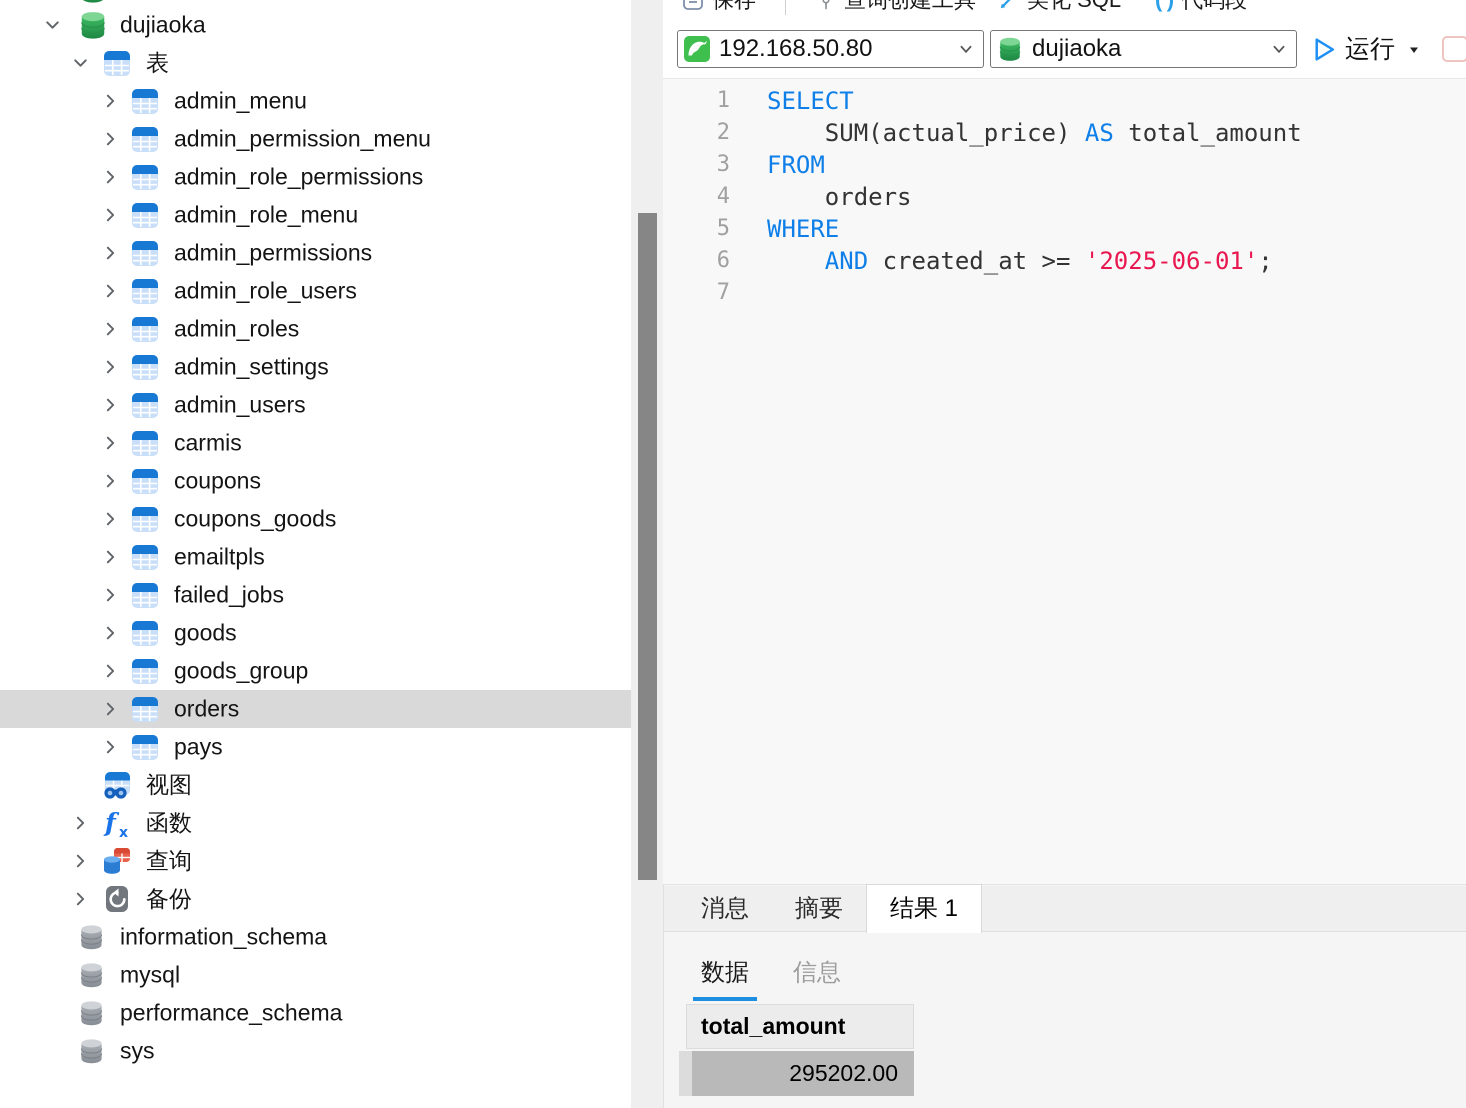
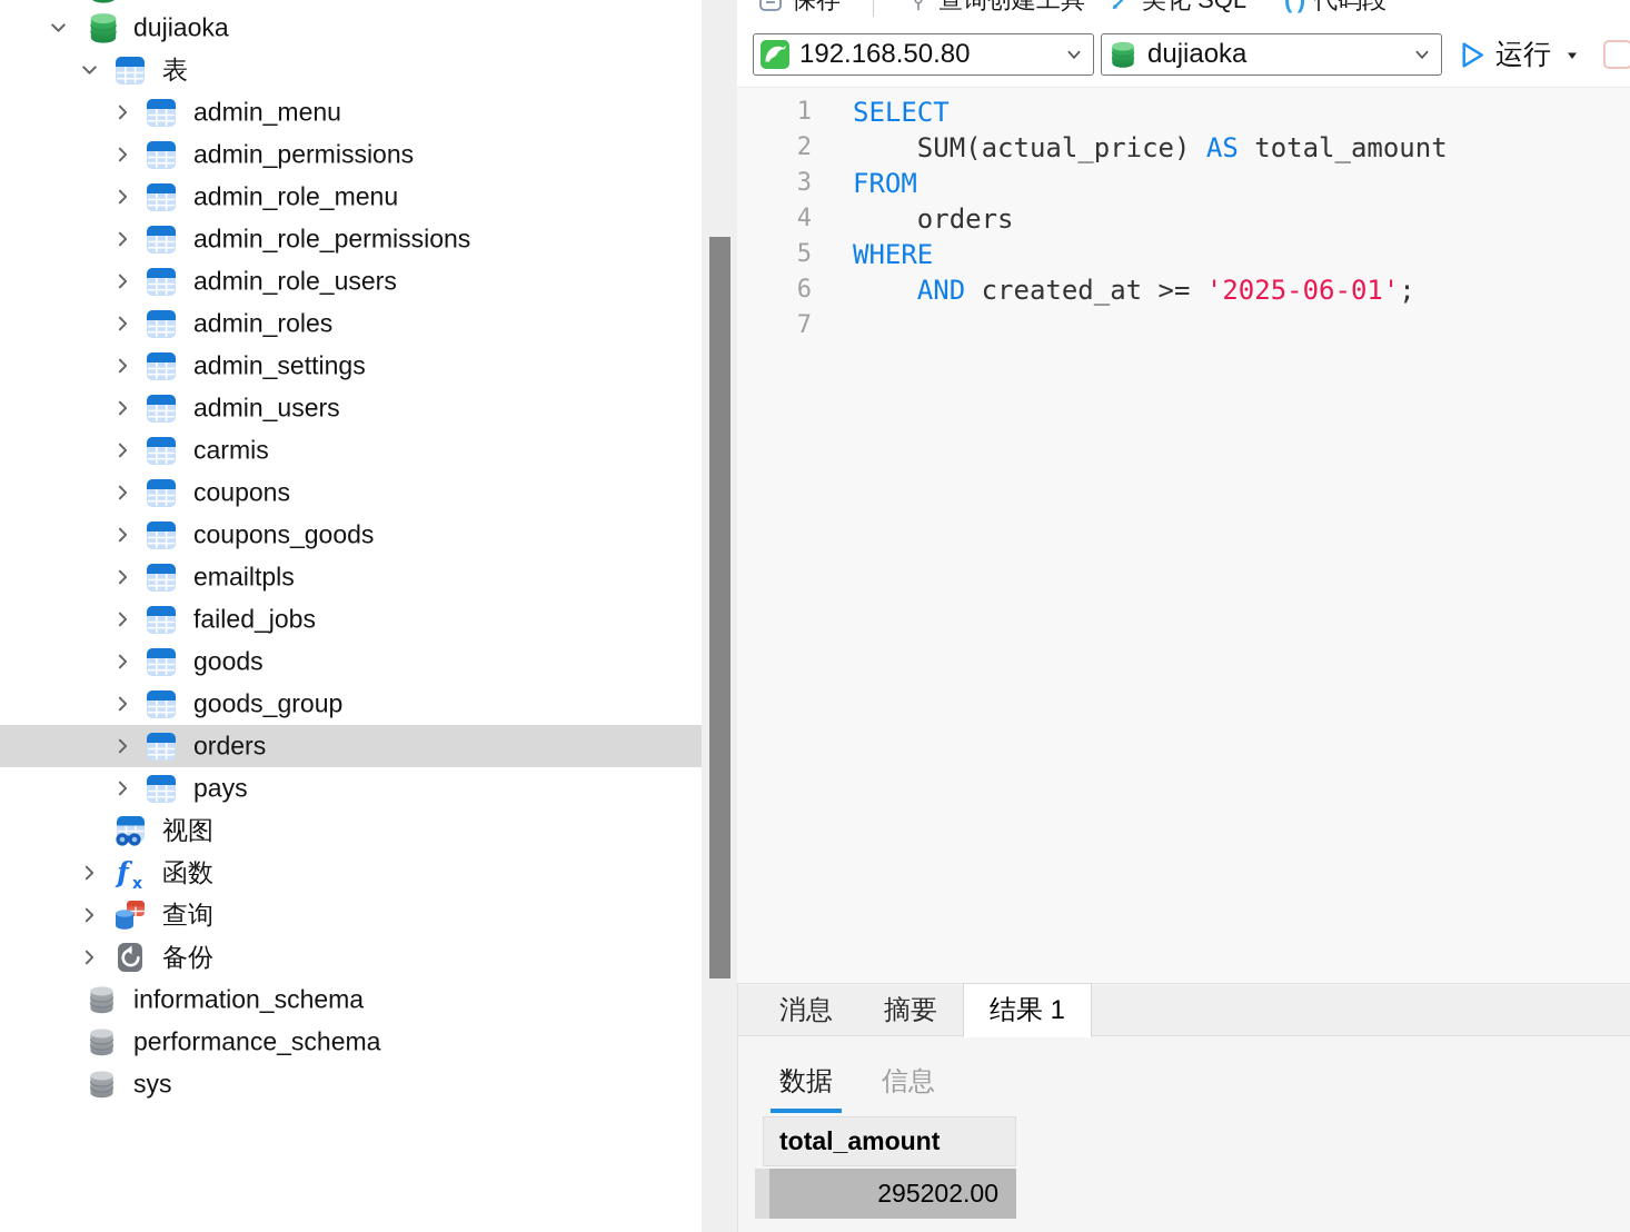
  dujiaoka
  表
  admin_menu
- admin_permission_menu
- admin_role_permissions
+ admin_permissions
  admin_role_menu
- admin_permissions
+ admin_role_permissions
  admin_role_users
  admin_roles
  admin_settings
  admin_users
  carmis
  coupons
  coupons_goods
  emailtpls
  failed_jobs
  goods
  goods_group
  orders
  pays
  视图
  f
  x
  函数
  查询
  备份
  information_schema
- mysql
  performance_schema
  sys
  192.168.50.80
  dujiaoka
  运行
  1
  2
  3
  4
  5
  6
  7
  SELECT
  SUM(actual_price) AS total_amount
  FROM
  orders
  WHERE
  AND created_at >= '2025-06-01';
  消息
  摘要
  结果 1
  数据
  信息
  total_amount
  295202.00
